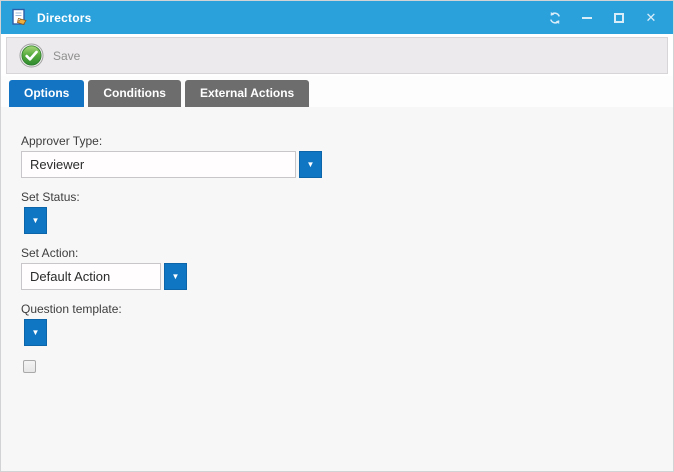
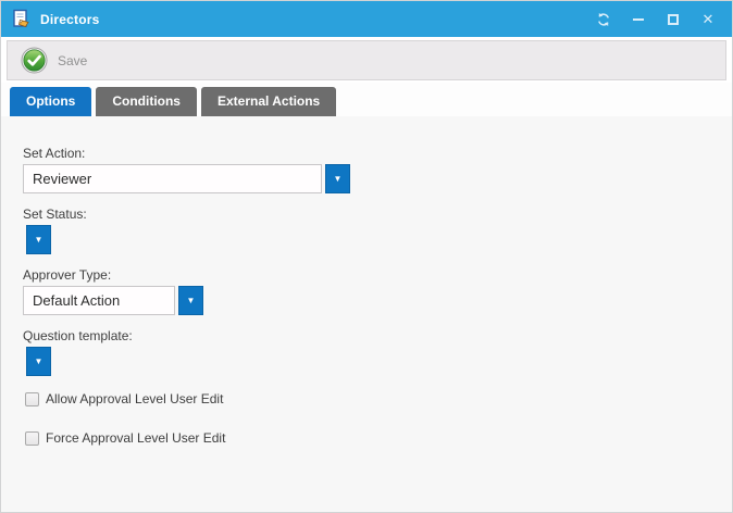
  Directors
  ✕
  Save
  Options
  Conditions
  External Actions
- Approver Type:
+ Set Action:
  Reviewer
  ▼
  Set Status:
  ▼
- Set Action:
+ Approver Type:
  Default Action
  ▼
  Question template:
  ▼
+ Allow Approval Level User Edit
+ Force Approval Level User Edit
